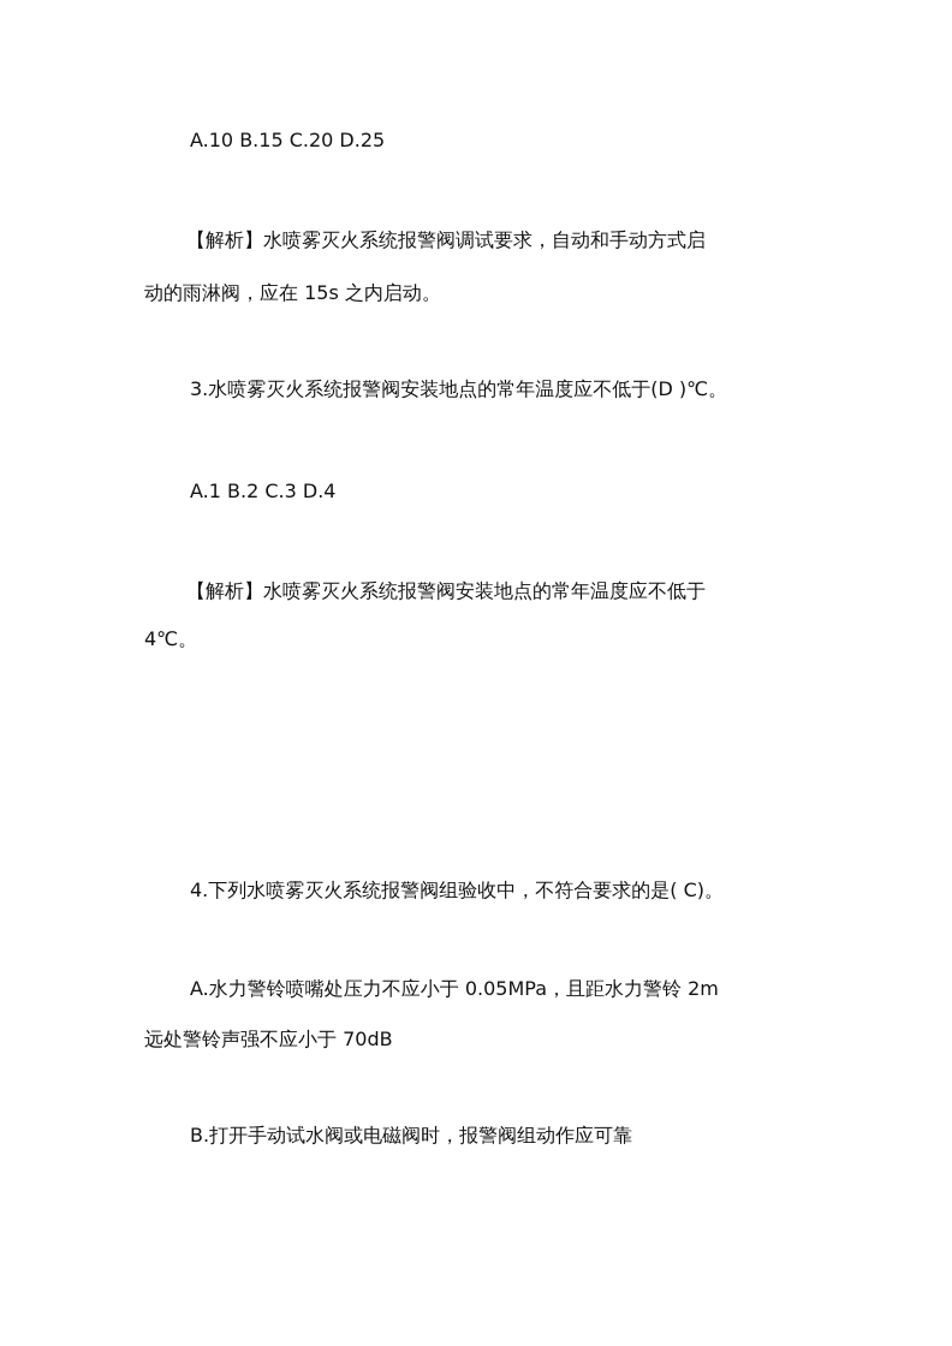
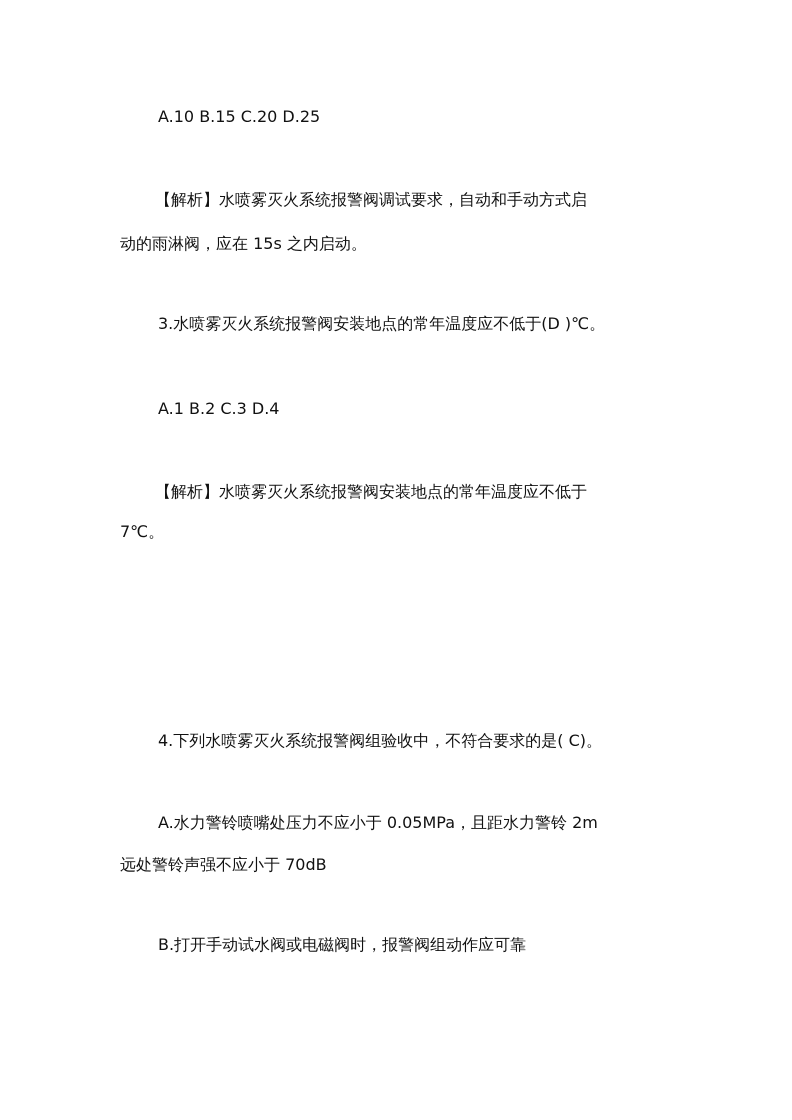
  A.10 B.15 C.20 D.25
  【解析】水喷雾灭火系统报警阀调试要求，自动和手动方式启
  动的雨淋阀，应在 15s 之内启动。
  3.水喷雾灭火系统报警阀安装地点的常年温度应不低于(D )℃。
  A.1 B.2 C.3 D.4
  【解析】水喷雾灭火系统报警阀安装地点的常年温度应不低于
- 4℃。
+ 7℃。
  4.下列水喷雾灭火系统报警阀组验收中，不符合要求的是( C)。
  A.水力警铃喷嘴处压力不应小于 0.05MPa，且距水力警铃 2m
  远处警铃声强不应小于 70dB
  B.打开手动试水阀或电磁阀时，报警阀组动作应可靠
